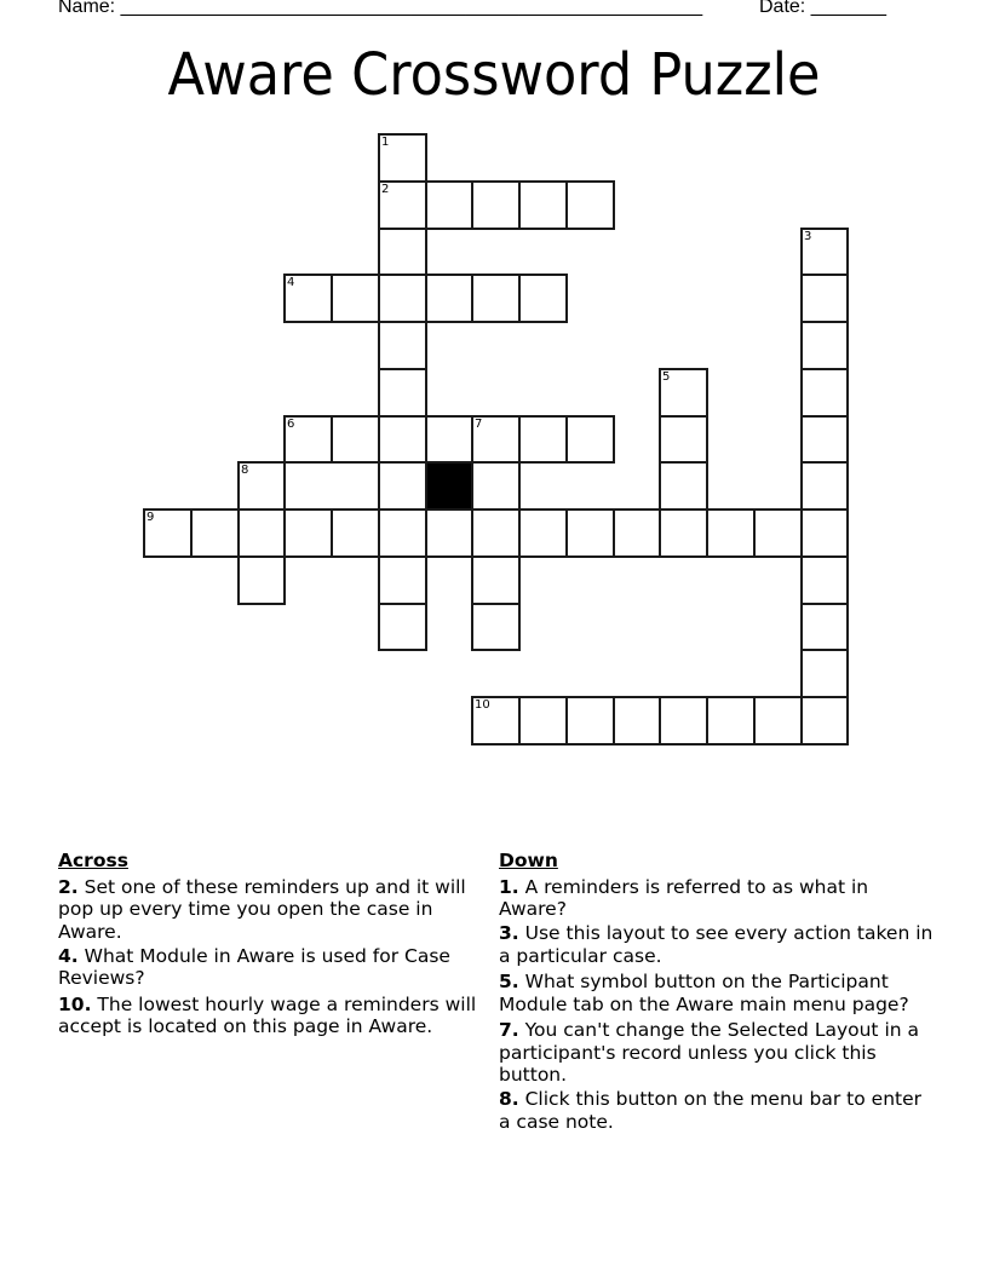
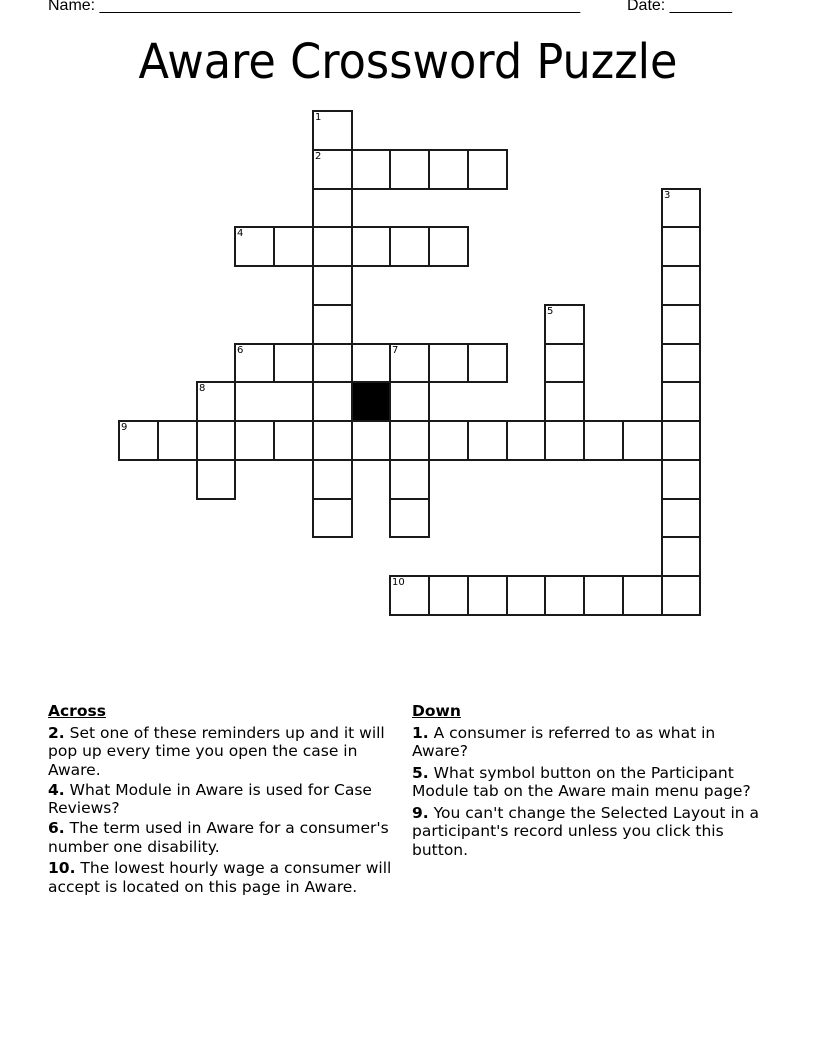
  Name: ______________________________________________________
  Date: _______
  Aware Crossword Puzzle
  1
  2
  3
  4
  5
  6
  7
  8
  9
  10
  Across
  2. Set one of these reminders up and it will pop up every time you open the case in Aware.
  4. What Module in Aware is used for Case Reviews?
+ 6. The term used in Aware for a consumer's number one disability.
- 10. The lowest hourly wage a reminders will accept is located on this page in Aware.
+ 10. The lowest hourly wage a consumer will accept is located on this page in Aware.
  Down
- 1. A reminders is referred to as what in Aware?
+ 1. A consumer is referred to as what in Aware?
- 3. Use this layout to see every action taken in a particular case.
  5. What symbol button on the Participant Module tab on the Aware main menu page?
- 7. You can't change the Selected Layout in a participant's record unless you click this button.
+ 9. You can't change the Selected Layout in a participant's record unless you click this button.
- 8. Click this button on the menu bar to enter a case note.
